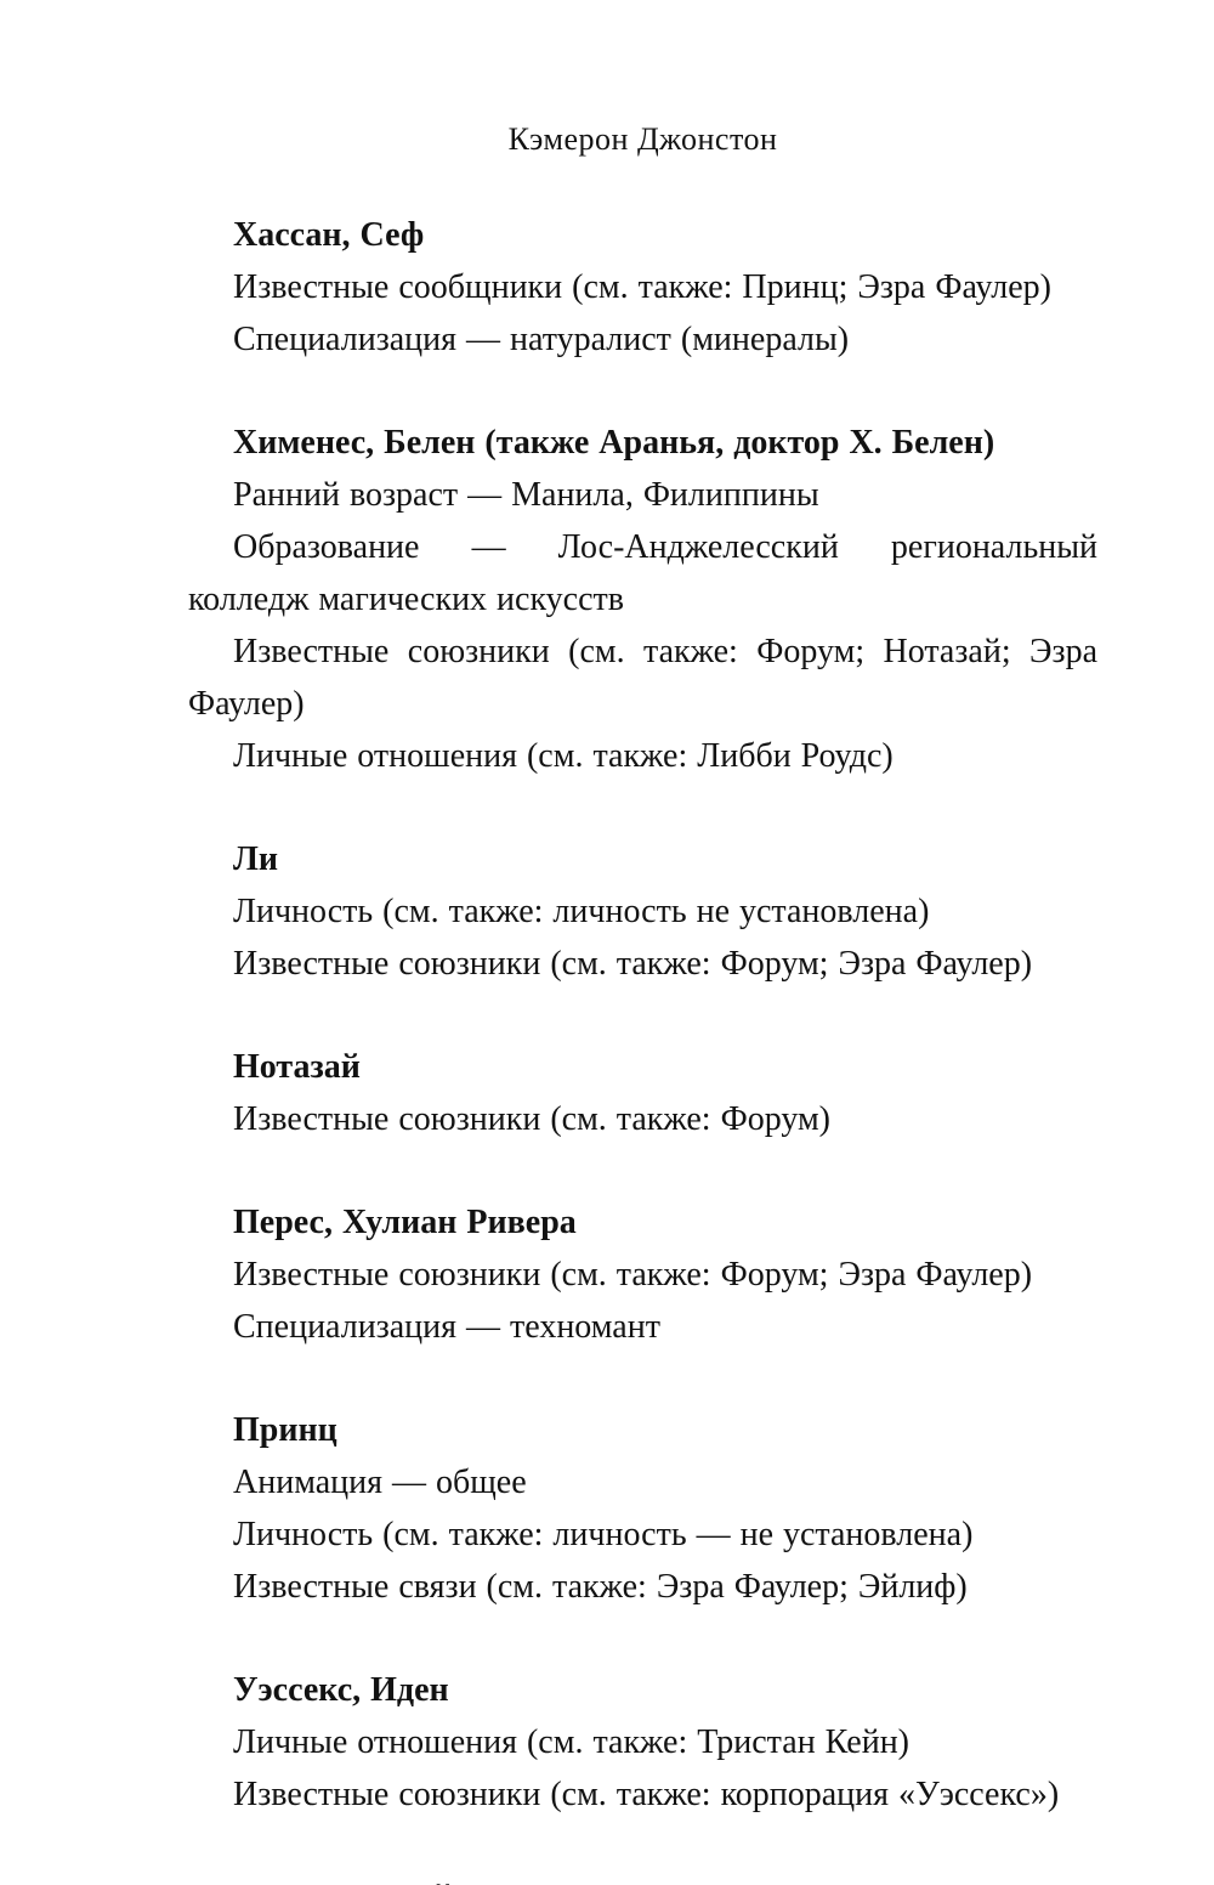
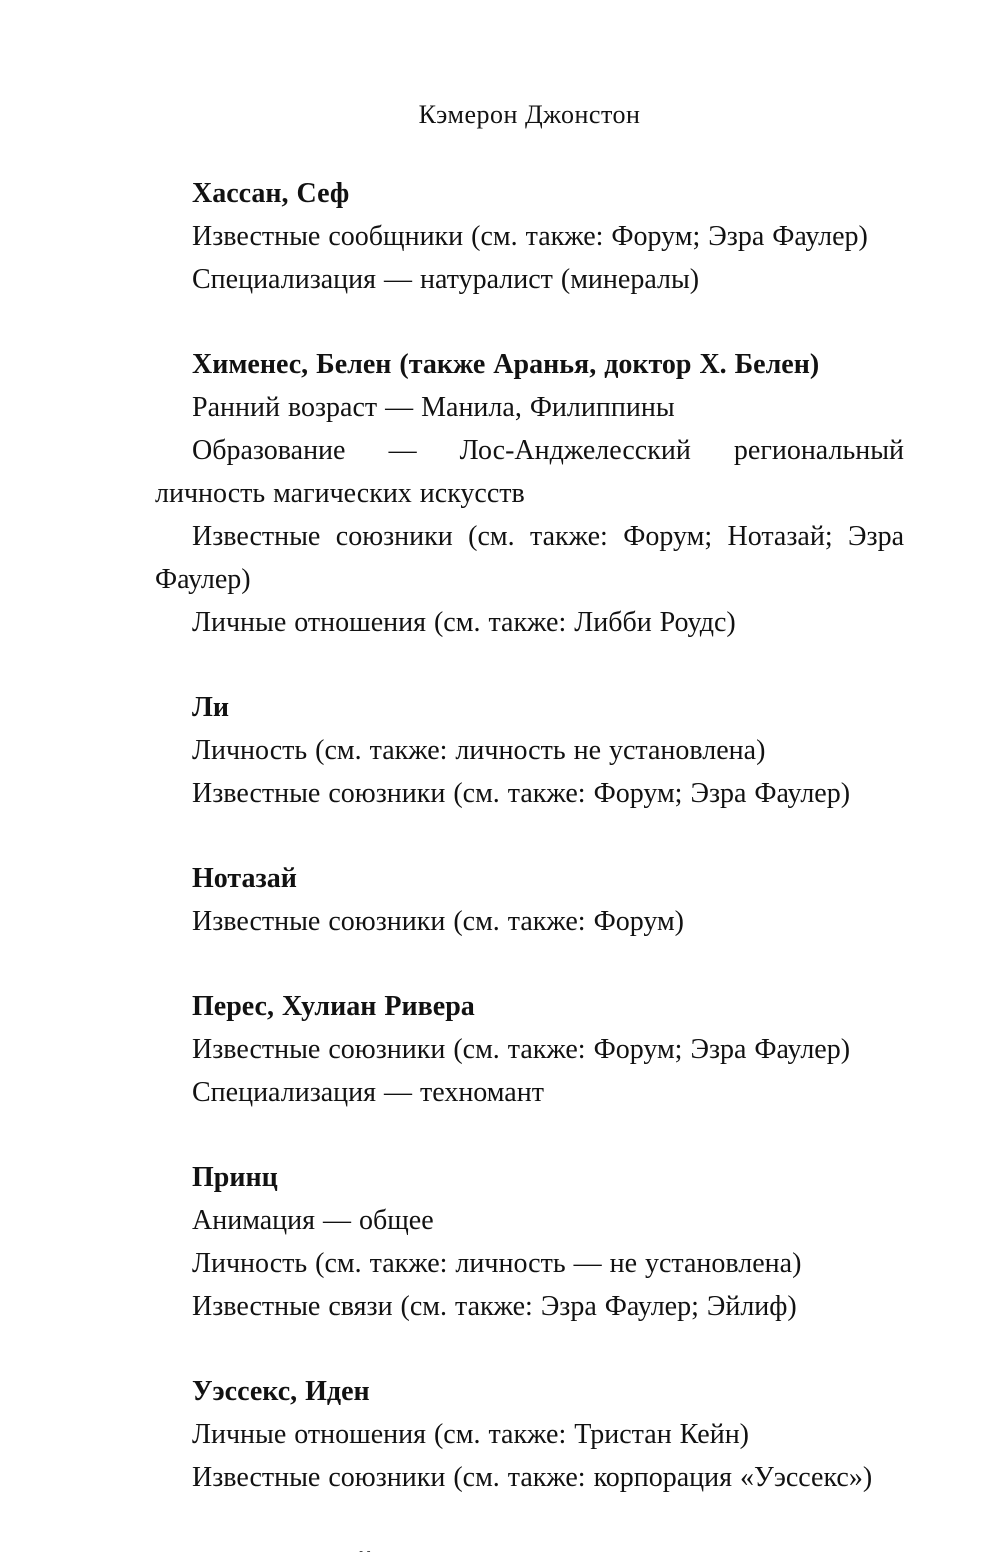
  Кэмерон Джонстон
  Хассан, Сеф
- Известные сообщники (см. также: Принц; Эзра Фаулер)
+ Известные сообщники (см. также: Форум; Эзра Фаулер)
  Специализация — натуралист (минералы)
  Хименес, Белен (также Аранья, доктор Х. Белен)
  Ранний возраст — Манила, Филиппины
- Образование — Лос-Анджелесский региональный колледж магических искусств
+ Образование — Лос-Анджелесский региональный личность магических искусств
  Известные союзники (см. также: Форум; Нотазай; Эзра Фаулер)
  Личные отношения (см. также: Либби Роудс)
  Ли
  Личность (см. также: личность не установлена)
  Известные союзники (см. также: Форум; Эзра Фаулер)
  Нотазай
  Известные союзники (см. также: Форум)
  Перес, Хулиан Ривера
  Известные союзники (см. также: Форум; Эзра Фаулер)
  Специализация — техномант
  Принц
  Анимация — общее
  Личность (см. также: личность — не установлена)
  Известные связи (см. также: Эзра Фаулер; Эйлиф)
  Уэссекс, Иден
  Личные отношения (см. также: Тристан Кейн)
  Известные союзники (см. также: корпорация «Уэссекс»)
